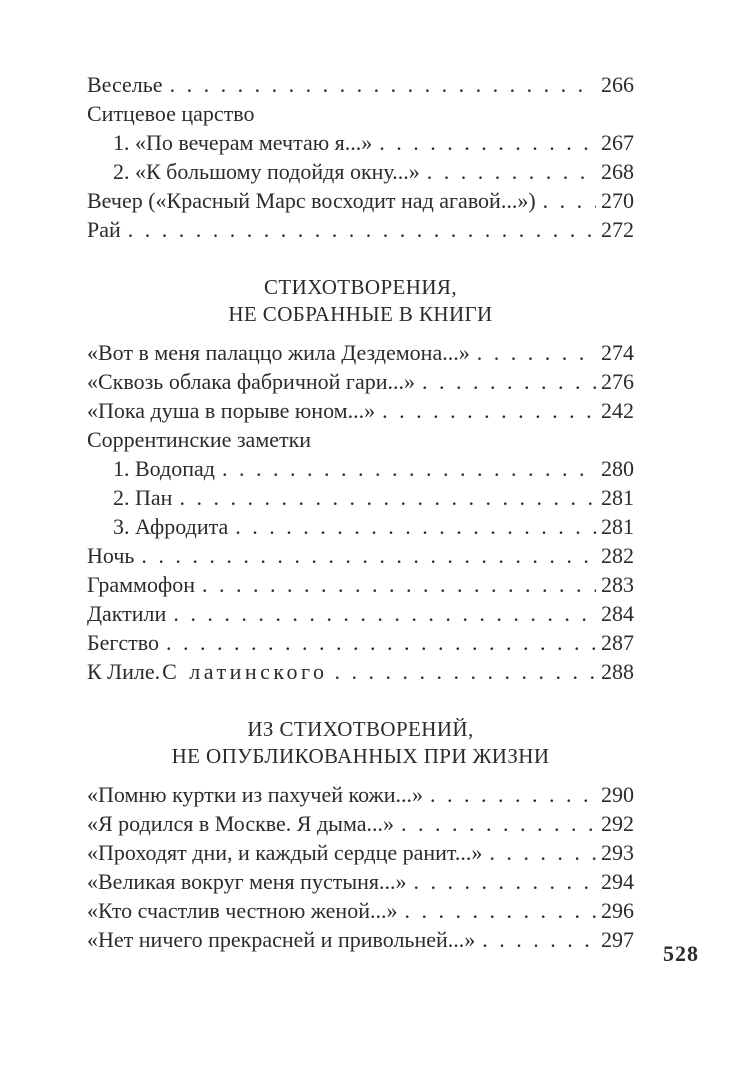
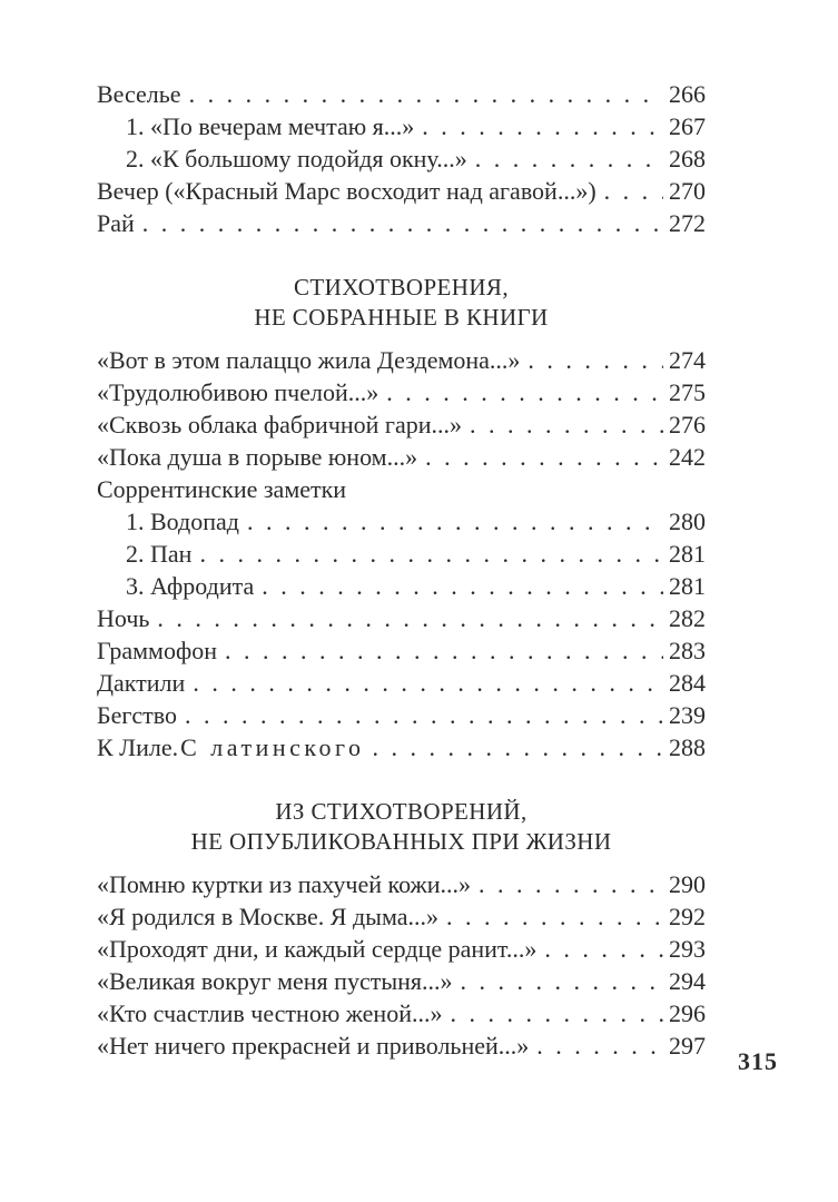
  Веселье
  266
- Ситцевое царство
  1. «По вечерам мечтаю я...»
  267
  2. «К большому подойдя окну...»
  268
  Вечер («Красный Марс восходит над агавой...»)
  270
  Рай
  272
  СТИХОТВОРЕНИЯ,
  НЕ СОБРАННЫЕ В КНИГИ
- «Вот в меня палаццо жила Дездемона...»
+ «Вот в этом палаццо жила Дездемона...»
  274
+ «Трудолюбивою пчелой...»
+ 275
  «Сквозь облака фабричной гари...»
  276
  «Пока душа в порыве юном...»
  242
  Соррентинские заметки
  1. Водопад
  280
  2. Пан
  281
  3. Афродита
  281
  Ночь
  282
  Граммофон
  283
  Дактили
  284
  Бегство
- 287
+ 239
  К Лиле.
  С латинского
  288
  ИЗ СТИХОТВОРЕНИЙ,
  НЕ ОПУБЛИКОВАННЫХ ПРИ ЖИЗНИ
  «Помню куртки из пахучей кожи...»
  290
  «Я родился в Москве. Я дыма...»
  292
  «Проходят дни, и каждый сердце ранит...»
  293
  «Великая вокруг меня пустыня...»
  294
  «Кто счастлив честною женой...»
  296
  «Нет ничего прекрасней и привольней...»
  297
- 528
+ 315
